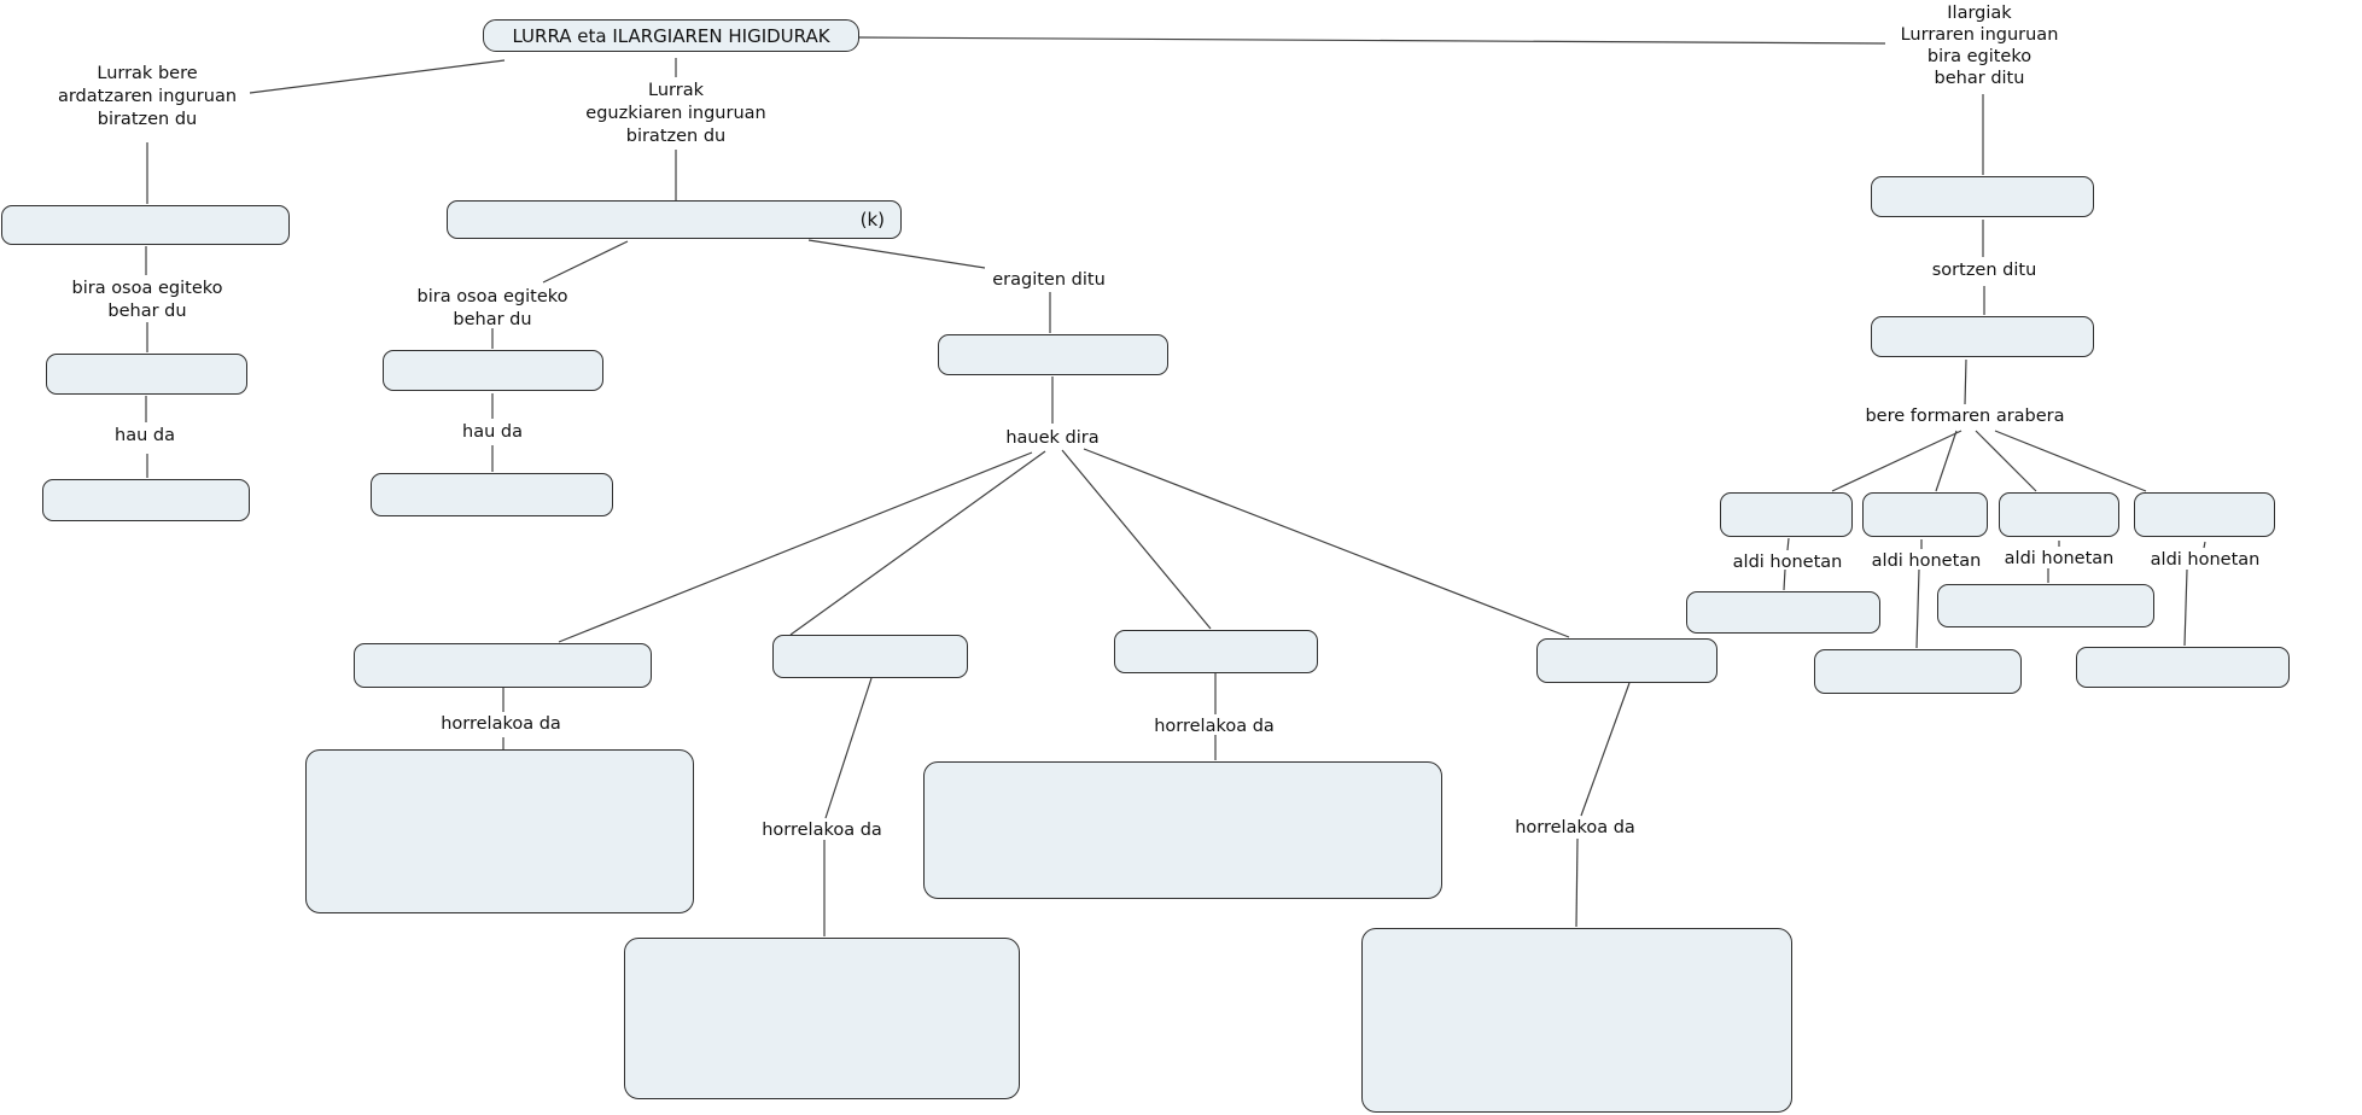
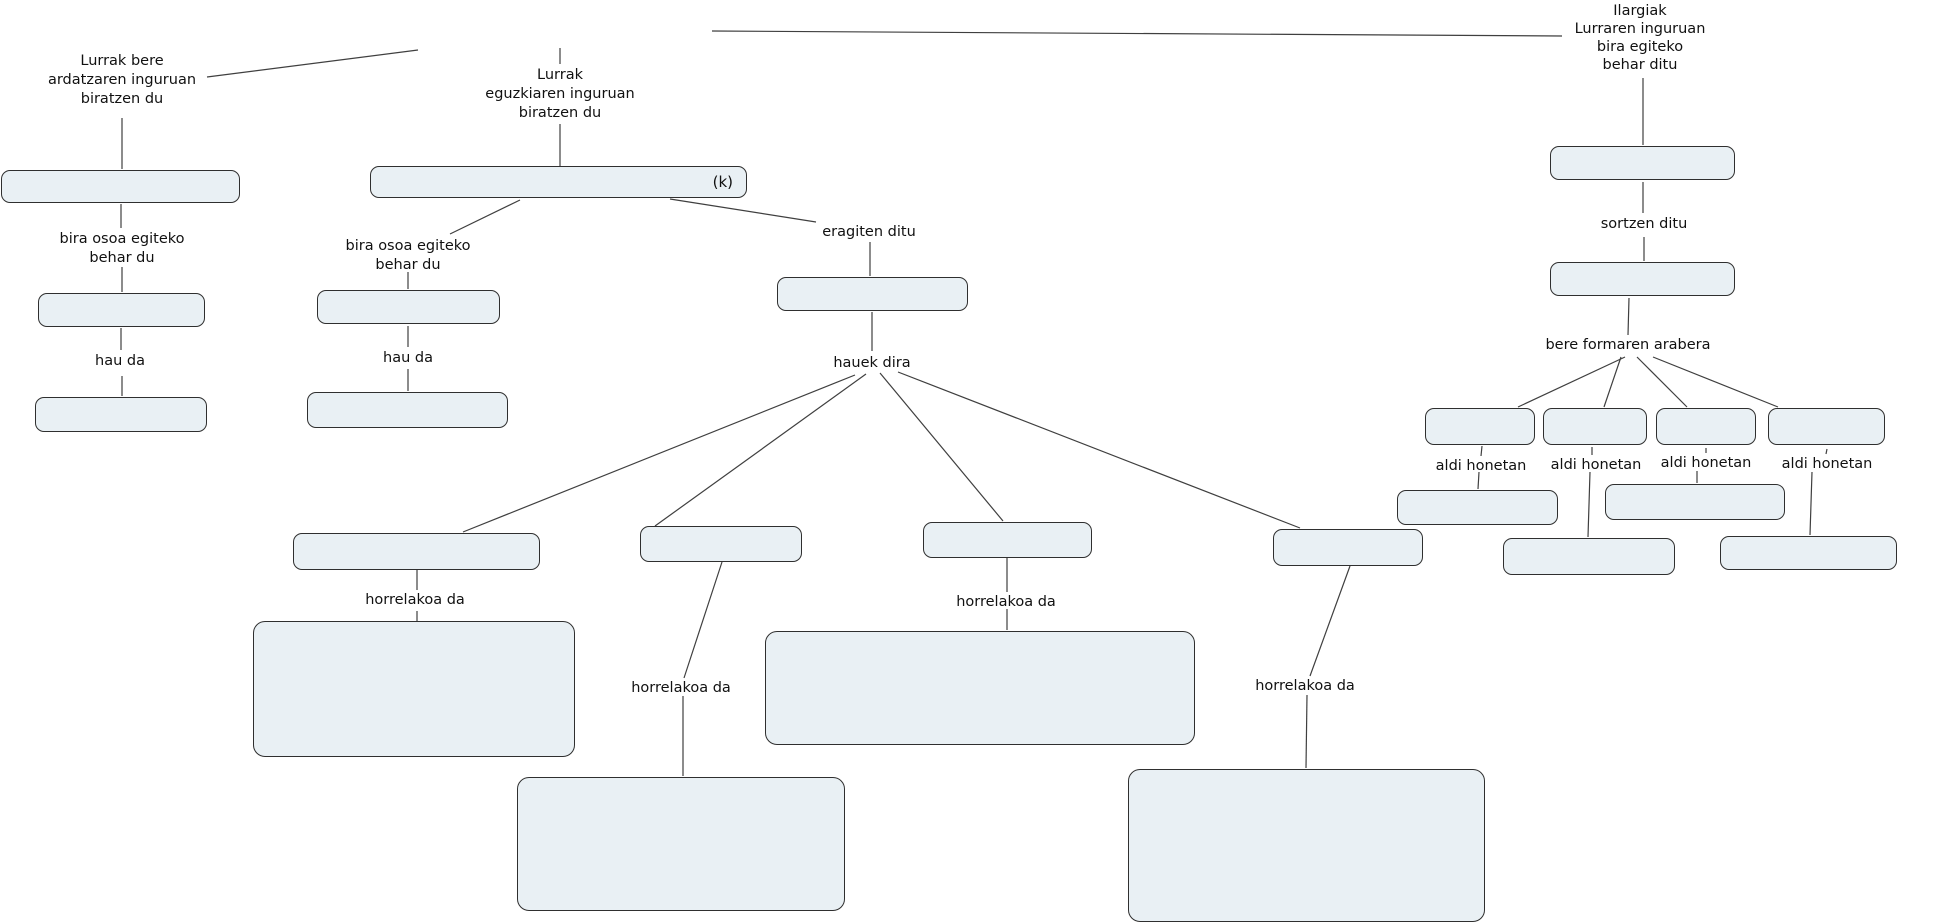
- LURRA eta ILARGIAREN HIGIDURAK
  Lurrak bere
  ardatzaren inguruan
  biratzen du
  bira osoa egiteko
  behar du
  hau da
  Lurrak
  eguzkiaren inguruan
  biratzen du
  (k)
  bira osoa egiteko
  behar du
  hau da
  eragiten ditu
  hauek dira
  horrelakoa da
  horrelakoa da
  horrelakoa da
  horrelakoa da
  Ilargiak
  Lurraren inguruan
  bira egiteko
  behar ditu
  sortzen ditu
  bere formaren arabera
  aldi honetan
  aldi honetan
  aldi honetan
  aldi honetan
